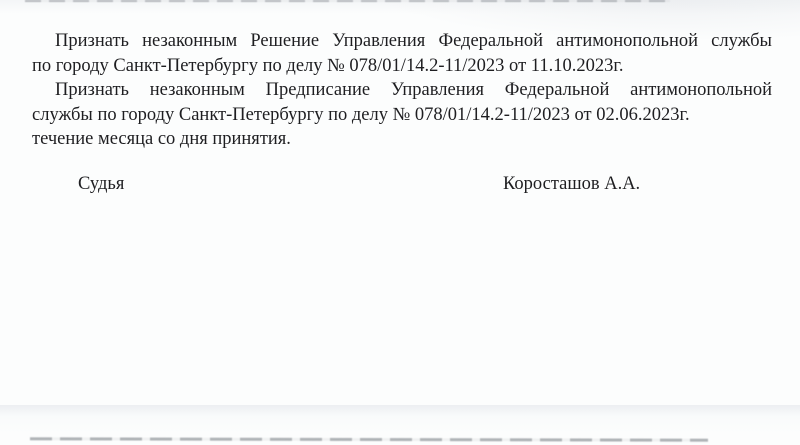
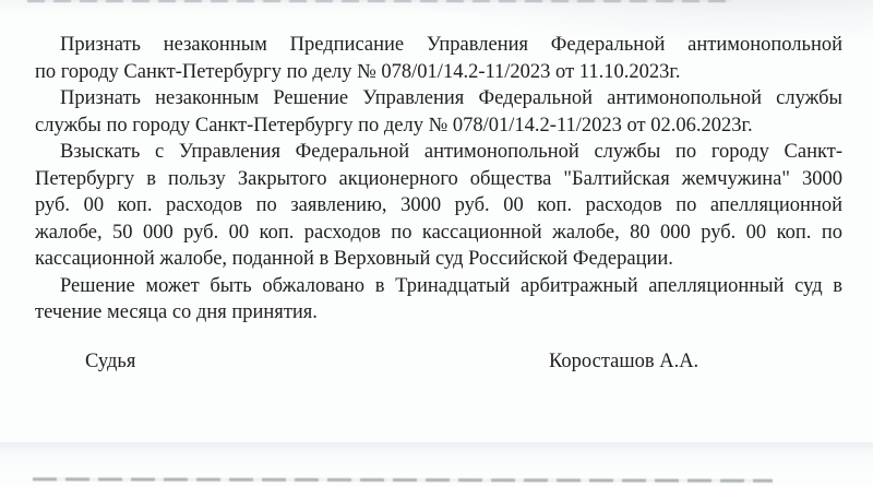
- Признать незаконным Решение Управления Федеральной антимонопольной службы
+ Признать незаконным Предписание Управления Федеральной антимонопольной
  по городу Санкт-Петербургу по делу № 078/01/14.2-11/2023 от 11.10.2023г.
- Признать незаконным Предписание Управления Федеральной антимонопольной
+ Признать незаконным Решение Управления Федеральной антимонопольной службы
  службы по городу Санкт-Петербургу по делу № 078/01/14.2-11/2023 от 02.06.2023г.
+ Взыскать с Управления Федеральной антимонопольной службы по городу Санкт-
+ Петербургу в пользу Закрытого акционерного общества "Балтийская жемчужина" 3000
+ руб. 00 коп. расходов по заявлению, 3000 руб. 00 коп. расходов по апелляционной
+ жалобе, 50 000 руб. 00 коп. расходов по кассационной жалобе, 80 000 руб. 00 коп. по
+ кассационной жалобе, поданной в Верховный суд Российской Федерации.
+ Решение может быть обжаловано в Тринадцатый арбитражный апелляционный суд в
  течение месяца со дня принятия.
  Судья
  Коросташов А.А.
